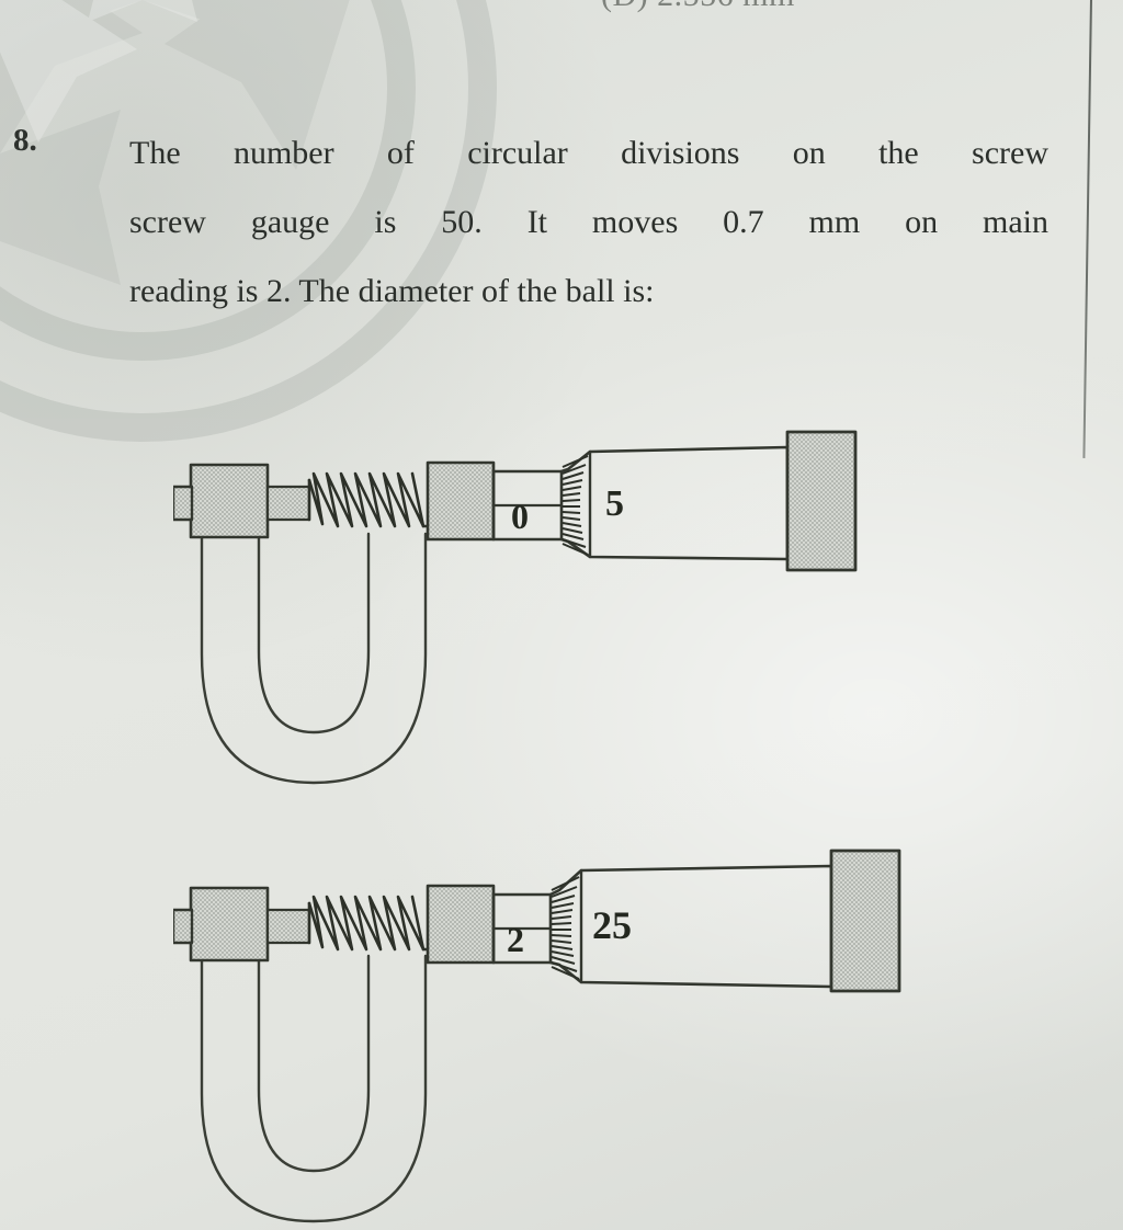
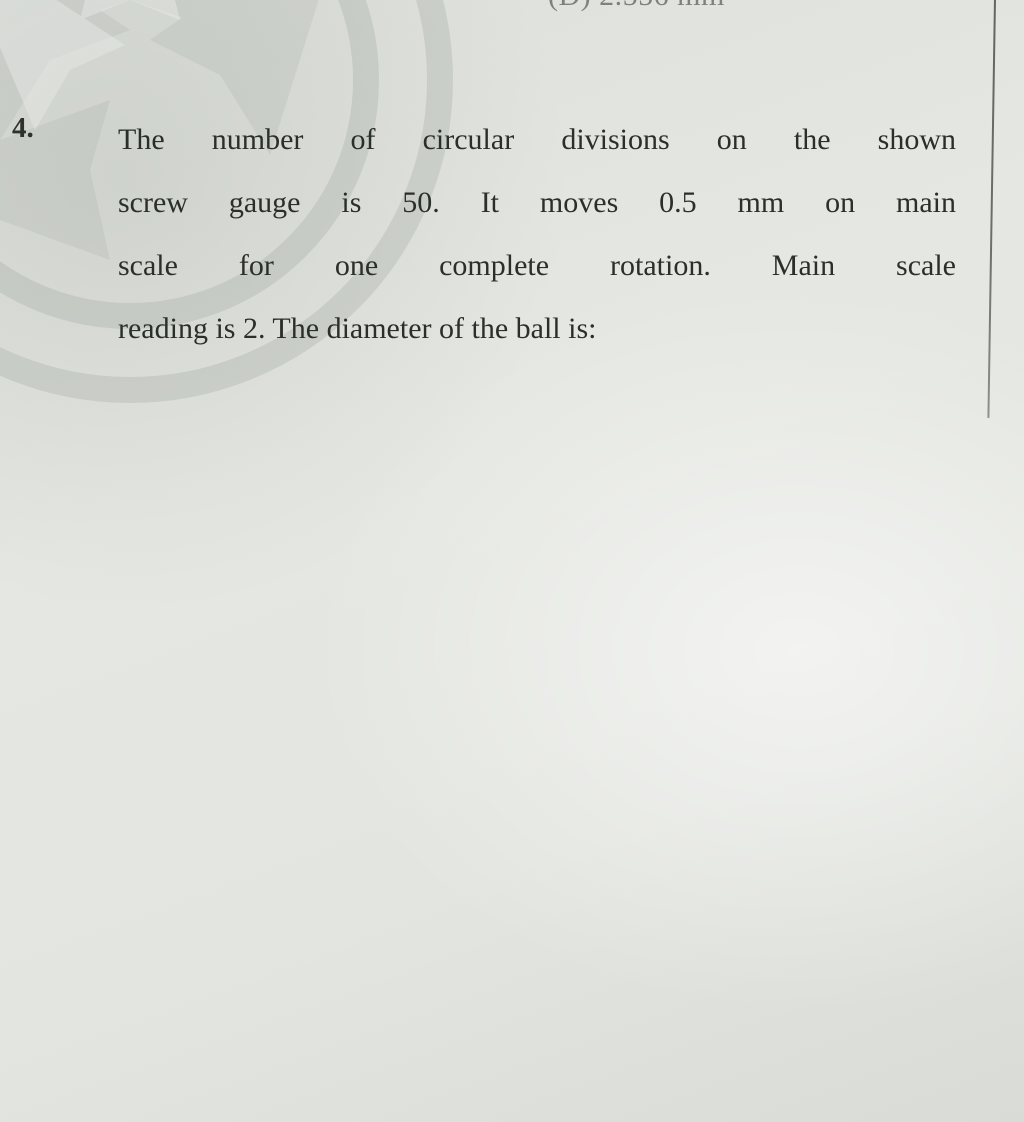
- 8.
+ 4.
- The number of circular divisions on the screw
+ The number of circular divisions on the shown
- screw gauge is 50. It moves 0.7 mm on main
+ screw gauge is 50. It moves 0.5 mm on main
+ scale for one complete rotation. Main scale
  reading is 2. The diameter of the ball is:
- 0
- 5
- 2
- 25
